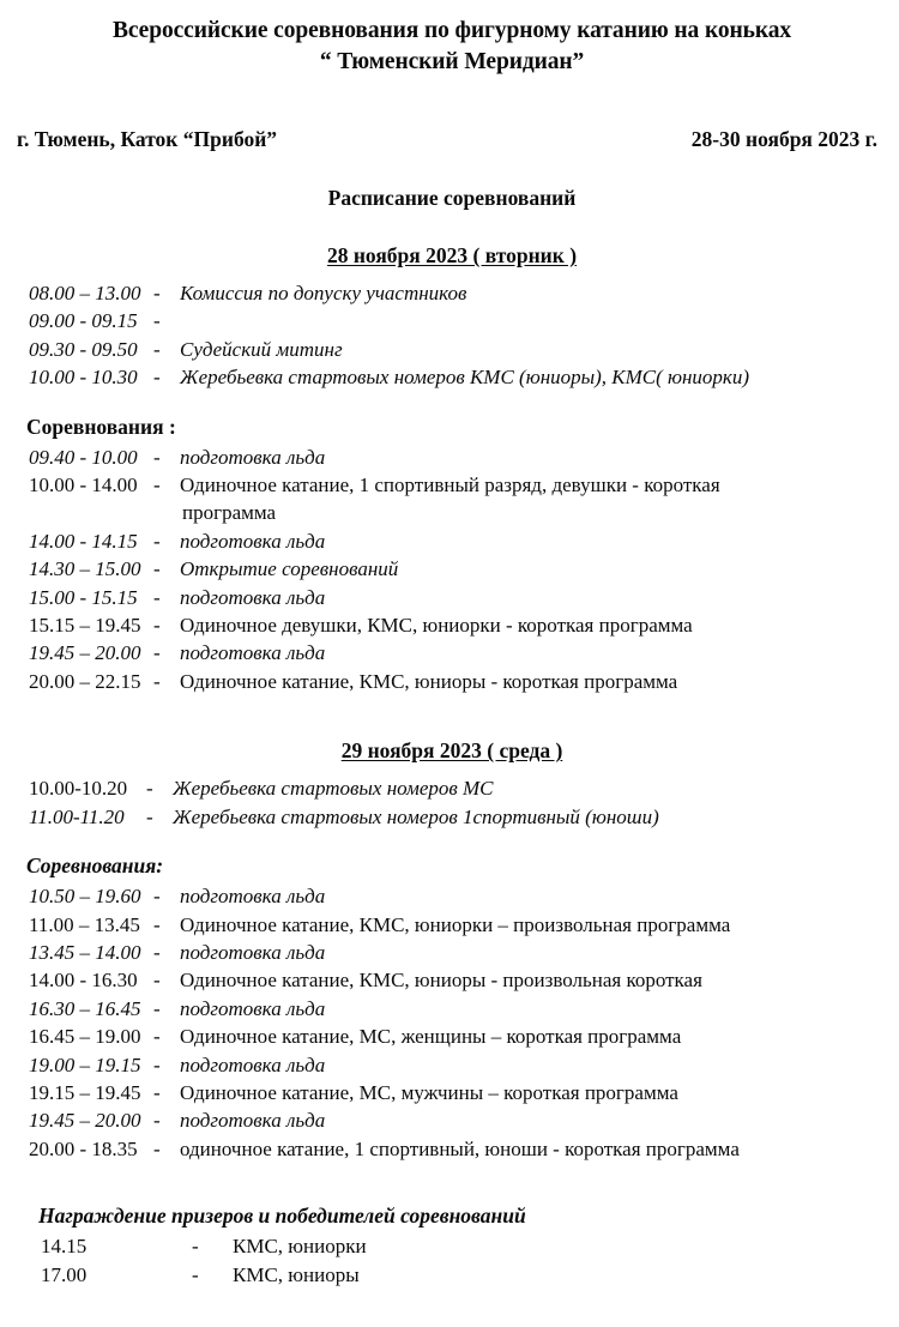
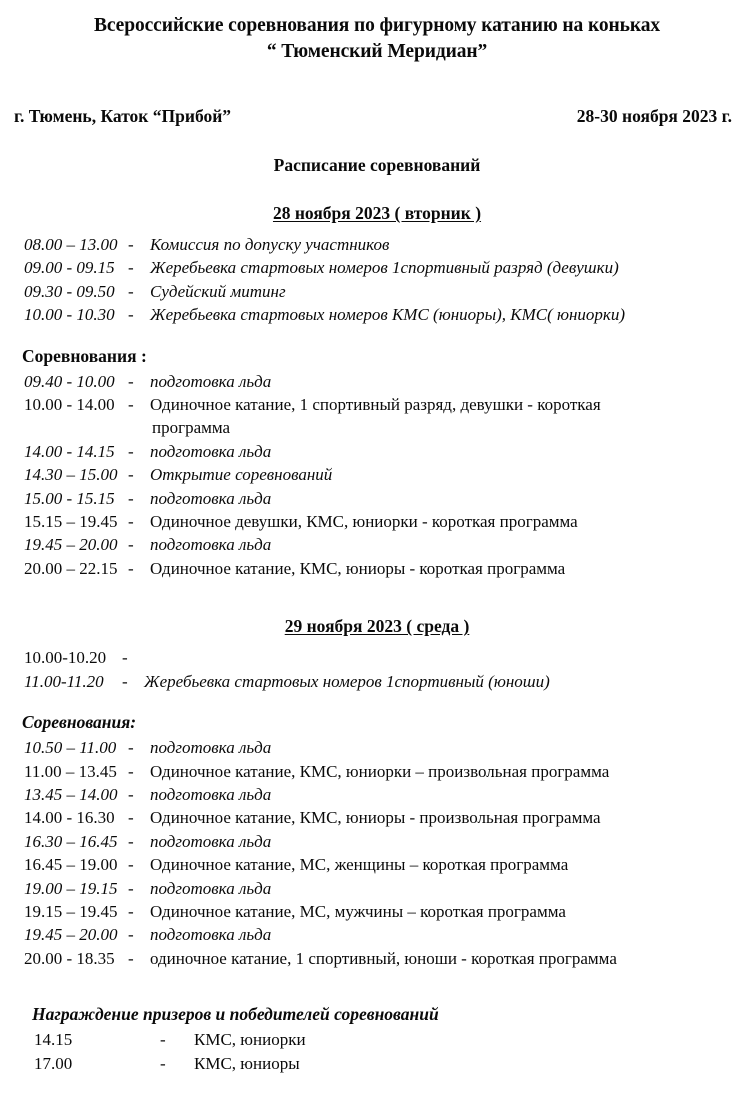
  Всероссийские соревнования по фигурному катанию на коньках
  “ Тюменский Меридиан”
  г. Тюмень, Каток “Прибой”
  28-30 ноября 2023 г.
  Расписание соревнований
  28 ноября 2023 ( вторник )
  08.00 – 13.00
  -
  Комиссия по допуску участников
  09.00 - 09.15
  -
+ Жеребьевка стартовых номеров 1спортивный разряд (девушки)
  09.30 - 09.50
  -
  Судейский митинг
  10.00 - 10.30
  -
  Жеребьевка стартовых номеров КМС (юниоры), КМС( юниорки)
  Соревнования :
  09.40 - 10.00
  -
  подготовка льда
  10.00 - 14.00
  -
  Одиночное катание, 1 спортивный разряд, девушки - короткая
  программа
  14.00 - 14.15
  -
  подготовка льда
  14.30 – 15.00
  -
  Открытие соревнований
  15.00 - 15.15
  -
  подготовка льда
  15.15 – 19.45
  -
  Одиночное девушки, КМС, юниорки - короткая программа
  19.45 – 20.00
  -
  подготовка льда
  20.00 – 22.15
  -
  Одиночное катание, КМС, юниоры - короткая программа
  29 ноября 2023 ( среда )
  10.00-10.20
  -
- Жеребьевка стартовых номеров МС
  11.00-11.20
  -
  Жеребьевка стартовых номеров 1спортивный (юноши)
  Соревнования:
- 10.50 – 19.60
+ 10.50 – 11.00
  -
  подготовка льда
  11.00 – 13.45
  -
  Одиночное катание, КМС, юниорки – произвольная программа
  13.45 – 14.00
  -
  подготовка льда
  14.00 - 16.30
  -
- Одиночное катание, КМС, юниоры - произвольная короткая
+ Одиночное катание, КМС, юниоры - произвольная программа
  16.30 – 16.45
  -
  подготовка льда
  16.45 – 19.00
  -
  Одиночное катание, МС, женщины – короткая программа
  19.00 – 19.15
  -
  подготовка льда
  19.15 – 19.45
  -
  Одиночное катание, МС, мужчины – короткая программа
  19.45 – 20.00
  -
  подготовка льда
  20.00 - 18.35
  -
  одиночное катание, 1 спортивный, юноши - короткая программа
  Награждение призеров и победителей соревнований
  14.15
  -
  КМС, юниорки
  17.00
  -
  КМС, юниоры
